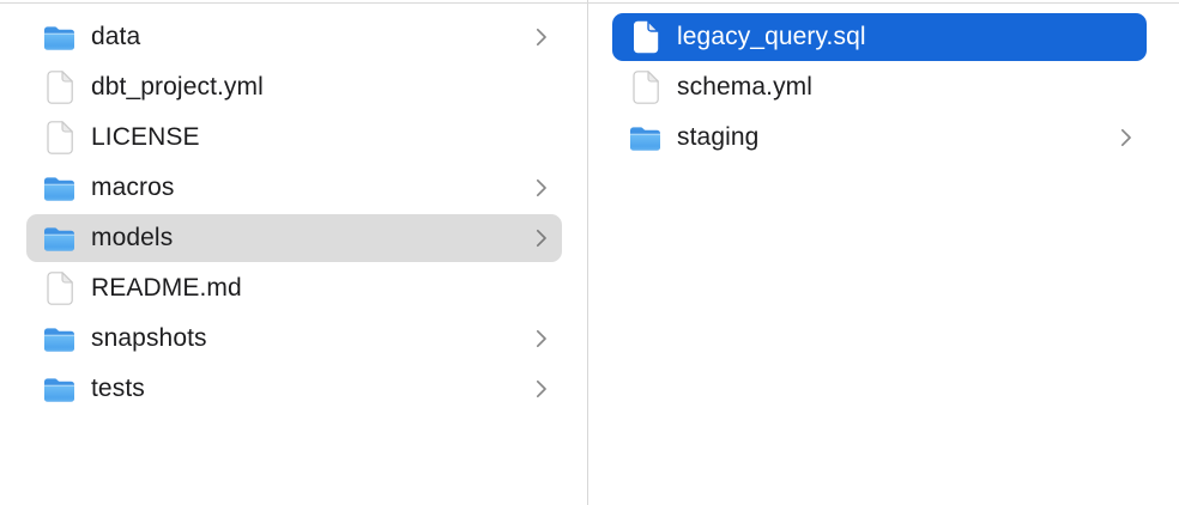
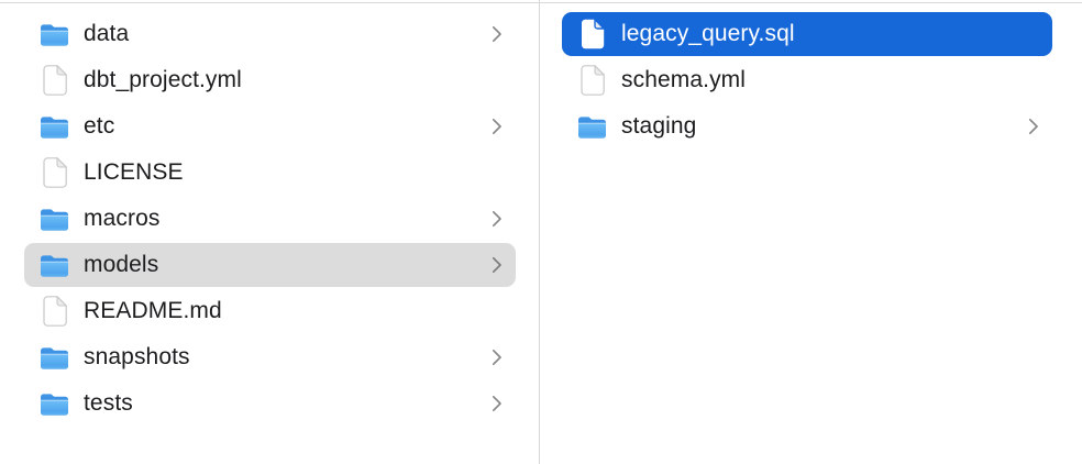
  data
  dbt_project.yml
+ etc
  LICENSE
  macros
  models
  README.md
  snapshots
  tests
  legacy_query.sql
  schema.yml
  staging
